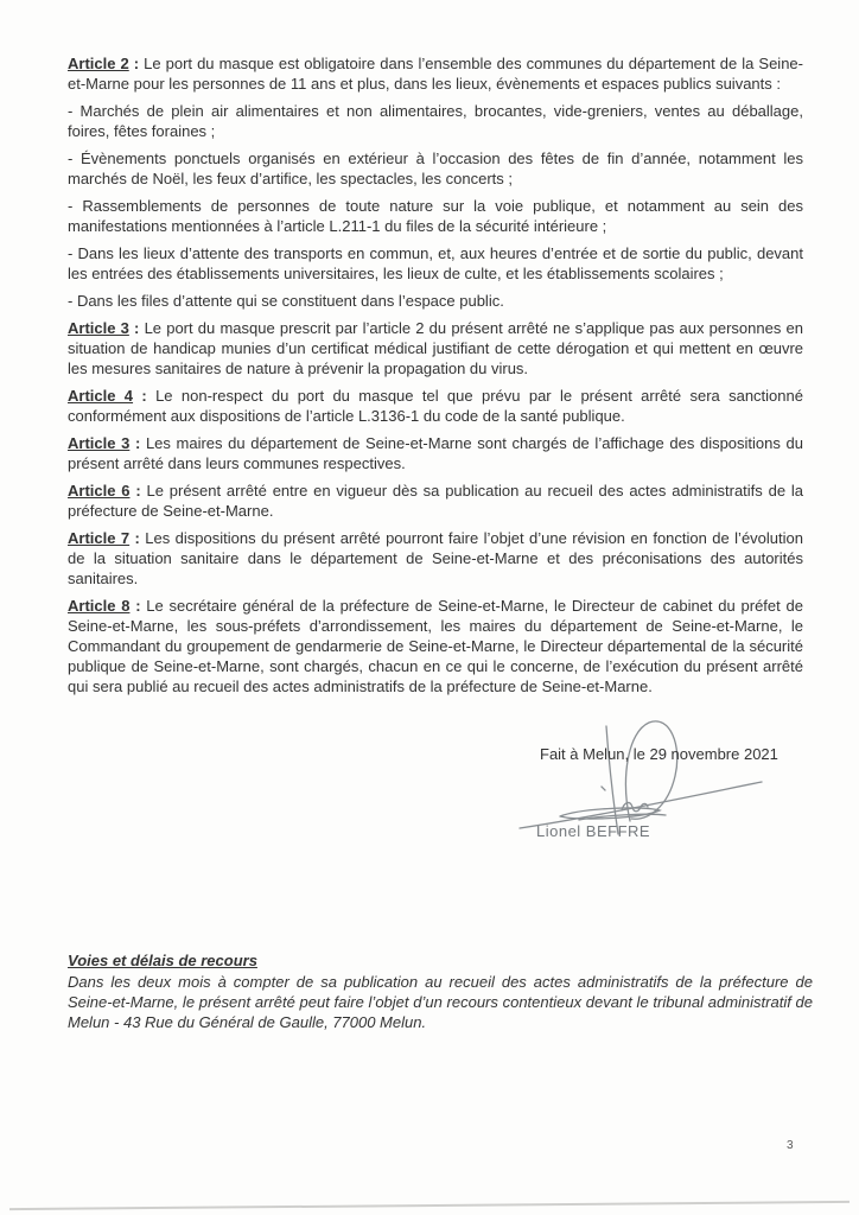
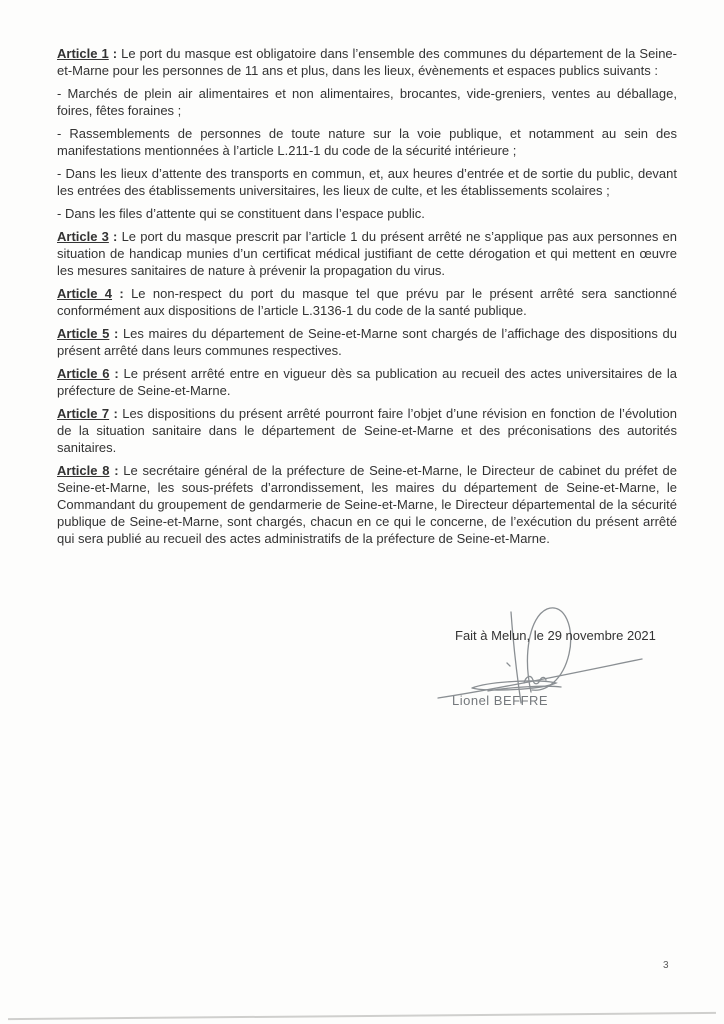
- Article 2 : Le port du masque est obligatoire dans l’ensemble des communes du département de la Seine-et-Marne pour les personnes de 11 ans et plus, dans les lieux, évènements et espaces publics suivants :
+ Article 1 : Le port du masque est obligatoire dans l’ensemble des communes du département de la Seine-et-Marne pour les personnes de 11 ans et plus, dans les lieux, évènements et espaces publics suivants :
  - Marchés de plein air alimentaires et non alimentaires, brocantes, vide-greniers, ventes au déballage, foires, fêtes foraines ;
- - Évènements ponctuels organisés en extérieur à l’occasion des fêtes de fin d’année, notamment les marchés de Noël, les feux d’artifice, les spectacles, les concerts ;
- - Rassemblements de personnes de toute nature sur la voie publique, et notamment au sein des manifestations mentionnées à l’article L.211-1 du files de la sécurité intérieure ;
+ - Rassemblements de personnes de toute nature sur la voie publique, et notamment au sein des manifestations mentionnées à l’article L.211-1 du code de la sécurité intérieure ;
  - Dans les lieux d’attente des transports en commun, et, aux heures d’entrée et de sortie du public, devant les entrées des établissements universitaires, les lieux de culte, et les établissements scolaires ;
  - Dans les files d’attente qui se constituent dans l’espace public.
- Article 3 : Le port du masque prescrit par l’article 2 du présent arrêté ne s’applique pas aux personnes en situation de handicap munies d’un certificat médical justifiant de cette dérogation et qui mettent en œuvre les mesures sanitaires de nature à prévenir la propagation du virus.
+ Article 3 : Le port du masque prescrit par l’article 1 du présent arrêté ne s’applique pas aux personnes en situation de handicap munies d’un certificat médical justifiant de cette dérogation et qui mettent en œuvre les mesures sanitaires de nature à prévenir la propagation du virus.
  Article 4 : Le non-respect du port du masque tel que prévu par le présent arrêté sera sanctionné conformément aux dispositions de l’article L.3136-1 du code de la santé publique.
- Article 3 : Les maires du département de Seine-et-Marne sont chargés de l’affichage des dispositions du présent arrêté dans leurs communes respectives.
+ Article 5 : Les maires du département de Seine-et-Marne sont chargés de l’affichage des dispositions du présent arrêté dans leurs communes respectives.
- Article 6 : Le présent arrêté entre en vigueur dès sa publication au recueil des actes administratifs de la préfecture de Seine-et-Marne.
+ Article 6 : Le présent arrêté entre en vigueur dès sa publication au recueil des actes universitaires de la préfecture de Seine-et-Marne.
  Article 7 : Les dispositions du présent arrêté pourront faire l’objet d’une révision en fonction de l’évolution de la situation sanitaire dans le département de Seine-et-Marne et des préconisations des autorités sanitaires.
  Article 8 : Le secrétaire général de la préfecture de Seine-et-Marne, le Directeur de cabinet du préfet de Seine-et-Marne, les sous-préfets d’arrondissement, les maires du département de Seine-et-Marne, le Commandant du groupement de gendarmerie de Seine-et-Marne, le Directeur départemental de la sécurité publique de Seine-et-Marne, sont chargés, chacun en ce qui le concerne, de l’exécution du présent arrêté qui sera publié au recueil des actes administratifs de la préfecture de Seine-et-Marne.
  Fait à Melun, le 29 novembre 2021
  Lionel BEFFRE
- Voies et délais de recours
- Dans les deux mois à compter de sa publication au recueil des actes administratifs de la préfecture de Seine-et-Marne, le présent arrêté peut faire l’objet d’un recours contentieux devant le tribunal administratif de Melun - 43 Rue du Général de Gaulle, 77000 Melun.
  3
